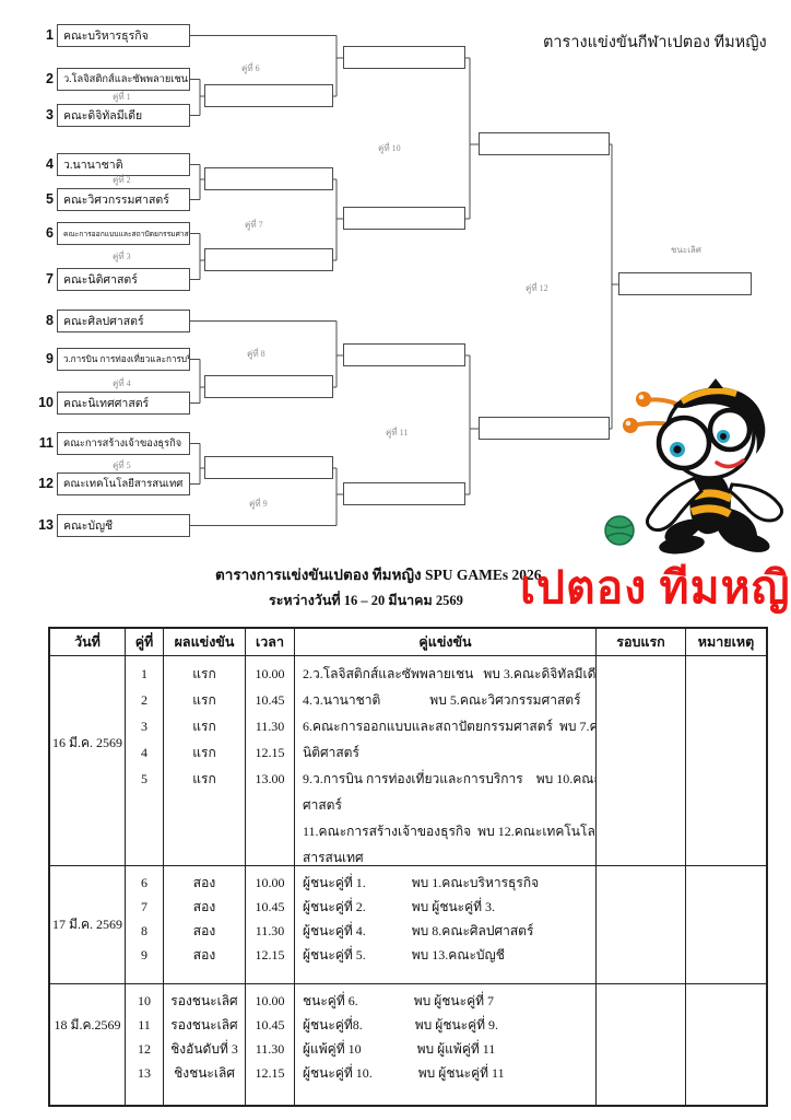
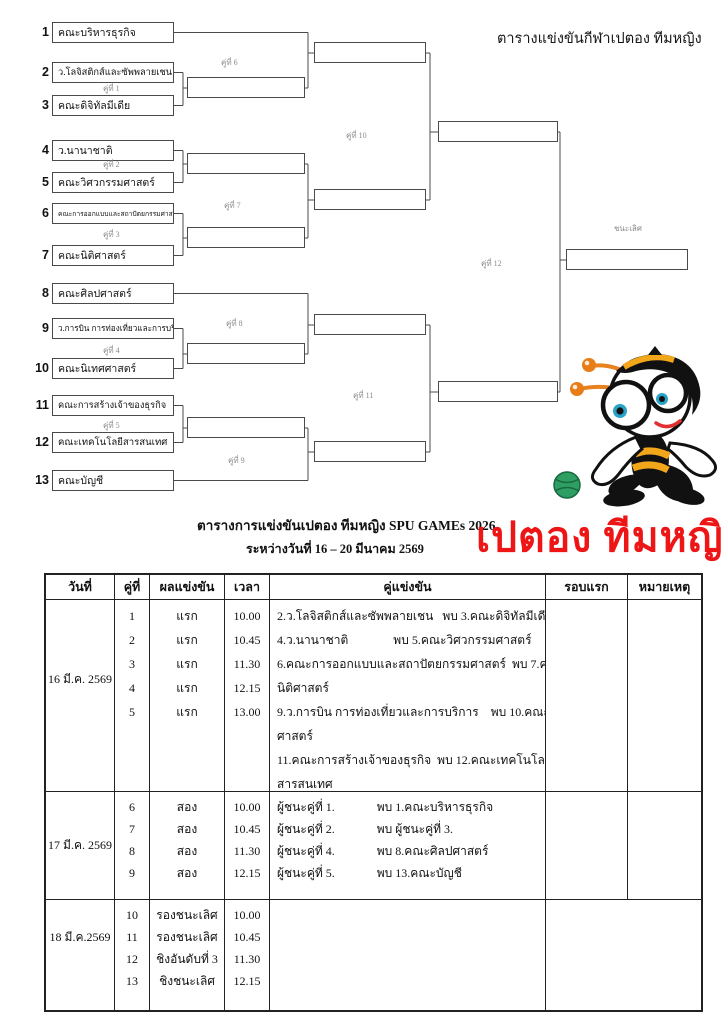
  ตารางแข่งขันกีฬาเปตอง ทีมหญิง
  1
  คณะบริหารธุรกิจ
  2
  ว.โลจิสติกส์และซัพพลายเชน
  3
  คณะดิจิทัลมีเดีย
  4
  ว.นานาชาติ
  5
  คณะวิศวกรรมศาสตร์
  6
  7
  คณะนิติศาสตร์
  8
  คณะศิลปศาสตร์
  9
  ว.การบิน การท่องเที่ยวและการบริ
  10
  คณะนิเทศศาสตร์
  11
  คณะการสร้างเจ้าของธุรกิจ
  12
  คณะเทคโนโลยีสารสนเทศ
  13
  คณะบัญชี
  คู่ที่ 1
  คู่ที่ 2
  คู่ที่ 3
  คู่ที่ 4
  คู่ที่ 5
  คู่ที่ 6
  คู่ที่ 7
  คู่ที่ 8
  คู่ที่ 9
  คู่ที่ 10
  คู่ที่ 11
  คู่ที่ 12
  ชนะเลิศ
  ตารางการแข่งขันเปตอง ทีมหญิง SPU GAMEs 2026
  ระหว่างวันที่ 16 – 20 มีนาคม 2569
  เปตอง ทีมหญิ
  วันที่
  คู่ที่
  ผลแข่งขัน
  เวลา
  คู่แข่งขัน
  รอบแรก
  หมายเหตุ
  16 มี.ค. 2569
  1
  2
  3
  4
  5
  แรก
  แรก
  แรก
  แรก
  แรก
  10.00
  10.45
  11.30
  12.15
  13.00
  2.ว.โลจิสติกส์และซัพพลายเชน พบ 3.คณะดิจิทัลมีเดี
  4.ว.นานาชาติ พบ 5.คณะวิศวกรรมศาสตร์
  6.คณะการออกแบบและสถาปัตยกรรมศาสตร์ พบ 7.ค
  นิติศาสตร์
  9.ว.การบิน การท่องเที่ยวและการบริการ พบ 10.คณ
  ศาสตร์
  11.คณะการสร้างเจ้าของธุรกิจ พบ 12.คณะเทคโนโล
  สารสนเทศ
  17 มี.ค. 2569
  6
  7
  8
  9
  สอง
  สอง
  สอง
  สอง
  10.00
  10.45
  11.30
  12.15
  ผู้ชนะคู่ที่ 1. พบ 1.คณะบริหารธุรกิจ
  ผู้ชนะคู่ที่ 2. พบ ผู้ชนะคู่ที่ 3.
  ผู้ชนะคู่ที่ 4. พบ 8.คณะศิลปศาสตร์
  ผู้ชนะคู่ที่ 5. พบ 13.คณะบัญชี
  18 มี.ค.2569
  10
  11
  12
  13
  รองชนะเลิศ
  รองชนะเลิศ
  ชิงอันดับที่ 3
  ชิงชนะเลิศ
  10.00
  10.45
  11.30
  12.15
- ชนะคู่ที่ 6. พบ ผู้ชนะคู่ที่ 7
- ผู้ชนะคู่ที่8. พบ ผู้ชนะคู่ที่ 9.
- ผู้แพ้คู่ที่ 10 พบ ผู้แพ้คู่ที่ 11
- ผู้ชนะคู่ที่ 10. พบ ผู้ชนะคู่ที่ 11
